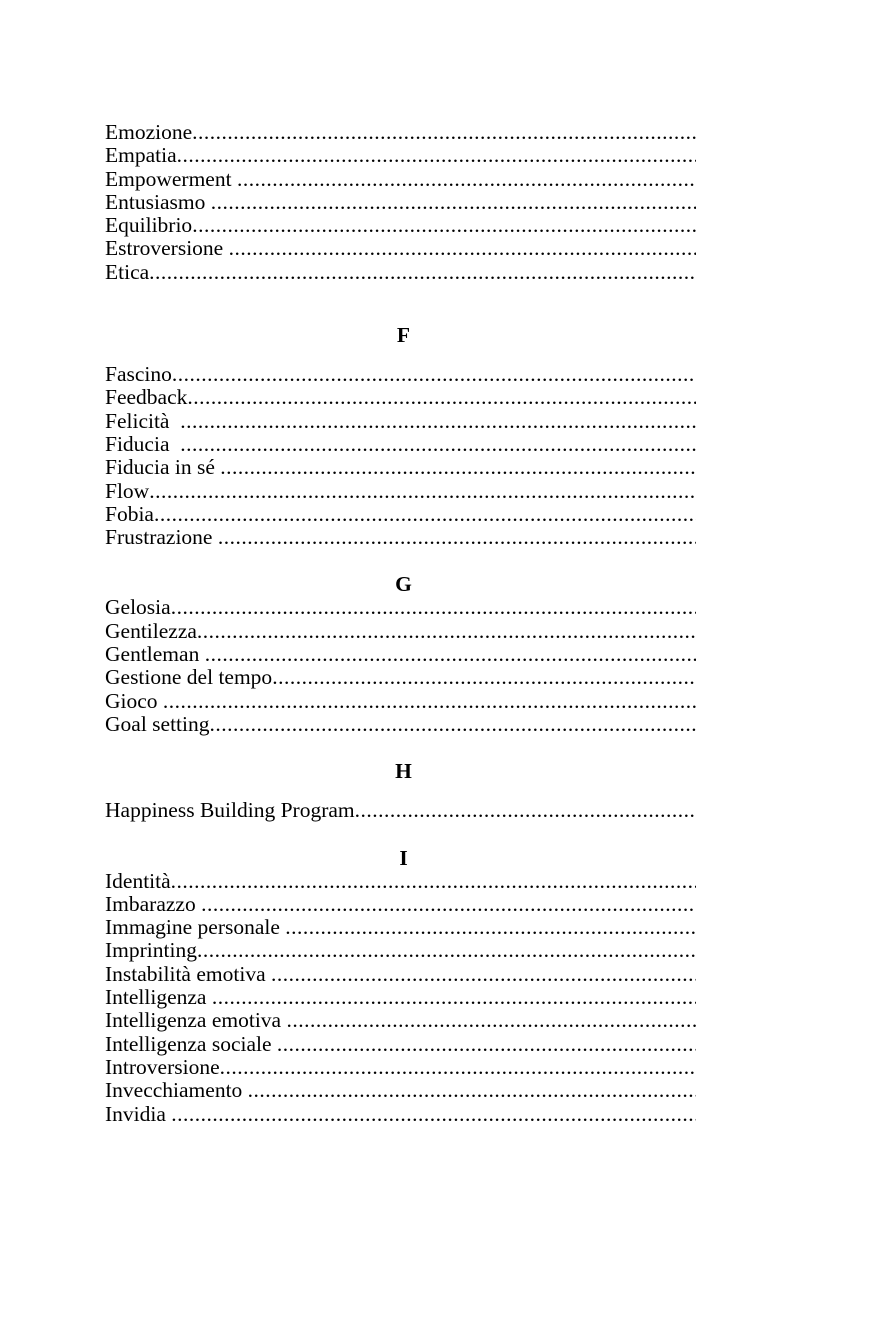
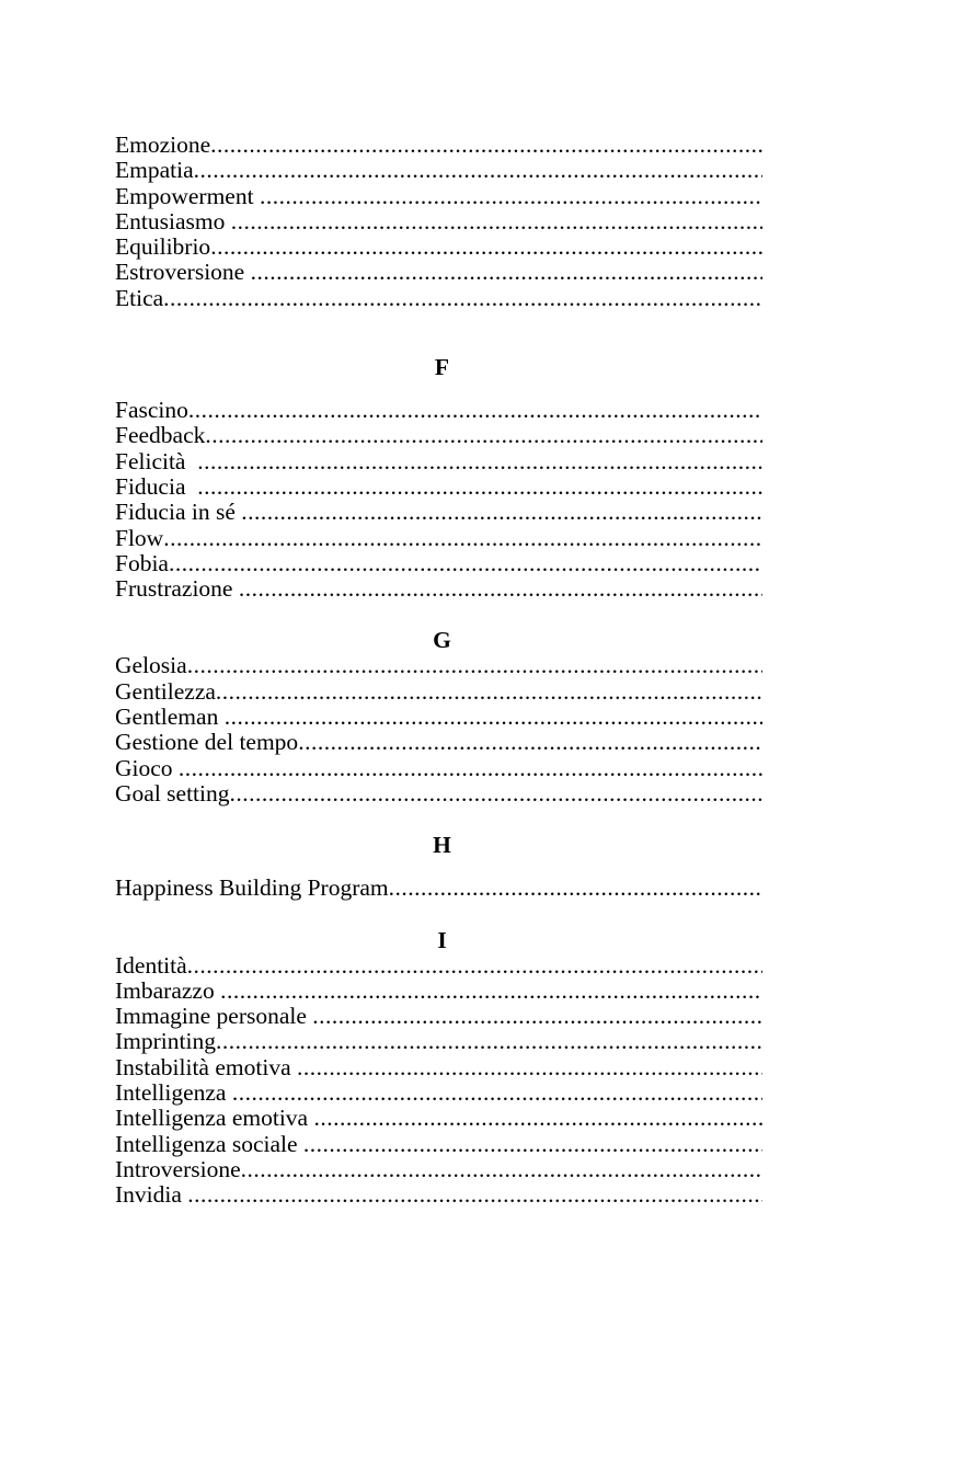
  Emozione
  Empatia
  Empowerment
  Entusiasmo
  Equilibrio
  Estroversione
  Etica
  F
  Fascino
  Feedback
  Felicità
  Fiducia
  Fiducia in sé
  Flow
  Fobia
  Frustrazione
  G
  Gelosia
  Gentilezza
  Gentleman
  Gestione del tempo
  Gioco
  Goal setting
  H
  Happiness Building Program
  I
  Identità
  Imbarazzo
  Immagine personale
  Imprinting
  Instabilità emotiva
  Intelligenza
  Intelligenza emotiva
  Intelligenza sociale
  Introversione
- Invecchiamento
  Invidia
